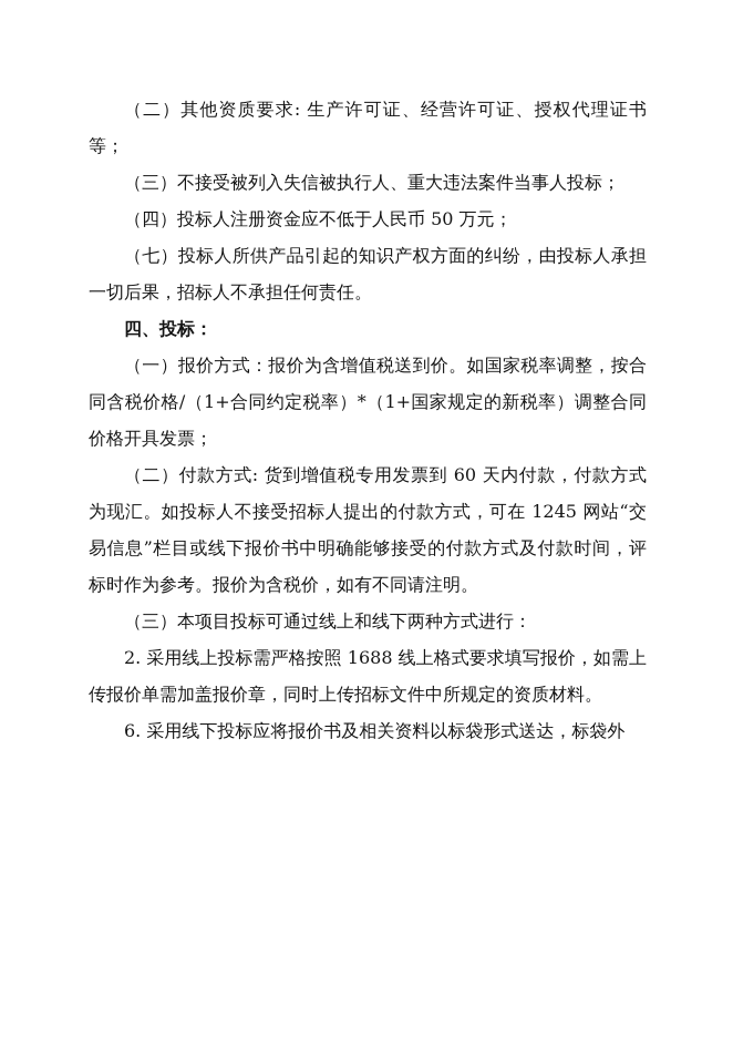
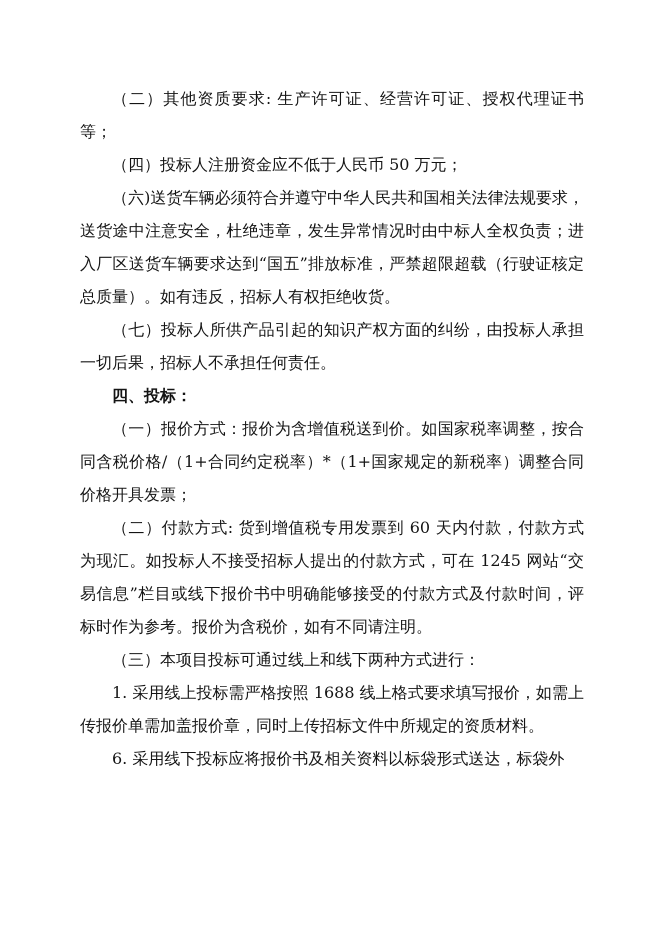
  （二）其他资质要求: 生产许可证、经营许可证、授权代理证书等；
- （三）不接受被列入失信被执行人、重大违法案件当事人投标；
  （四）投标人注册资金应不低于人民币 50 万元；
+ （六)送货车辆必须符合并遵守中华人民共和国相关法律法规要求，送货途中注意安全，杜绝违章，发生异常情况时由中标人全权负责；进入厂区送货车辆要求达到“国五”排放标准，严禁超限超载（行驶证核定总质量）。如有违反，招标人有权拒绝收货。
  （七）投标人所供产品引起的知识产权方面的纠纷，由投标人承担一切后果，招标人不承担任何责任。
  四、投标：
  （一）报价方式：报价为含增值税送到价。如国家税率调整，按合同含税价格/（1+合同约定税率）*（1+国家规定的新税率）调整合同价格开具发票；
  （二）付款方式: 货到增值税专用发票到 60 天内付款，付款方式为现汇。如投标人不接受招标人提出的付款方式，可在 1245 网站“交易信息”栏目或线下报价书中明确能够接受的付款方式及付款时间，评标时作为参考。报价为含税价，如有不同请注明。
  （三）本项目投标可通过线上和线下两种方式进行：
- 2. 采用线上投标需严格按照 1688 线上格式要求填写报价，如需上传报价单需加盖报价章，同时上传招标文件中所规定的资质材料。
+ 1. 采用线上投标需严格按照 1688 线上格式要求填写报价，如需上传报价单需加盖报价章，同时上传招标文件中所规定的资质材料。
  6. 采用线下投标应将报价书及相关资料以标袋形式送达，标袋外
